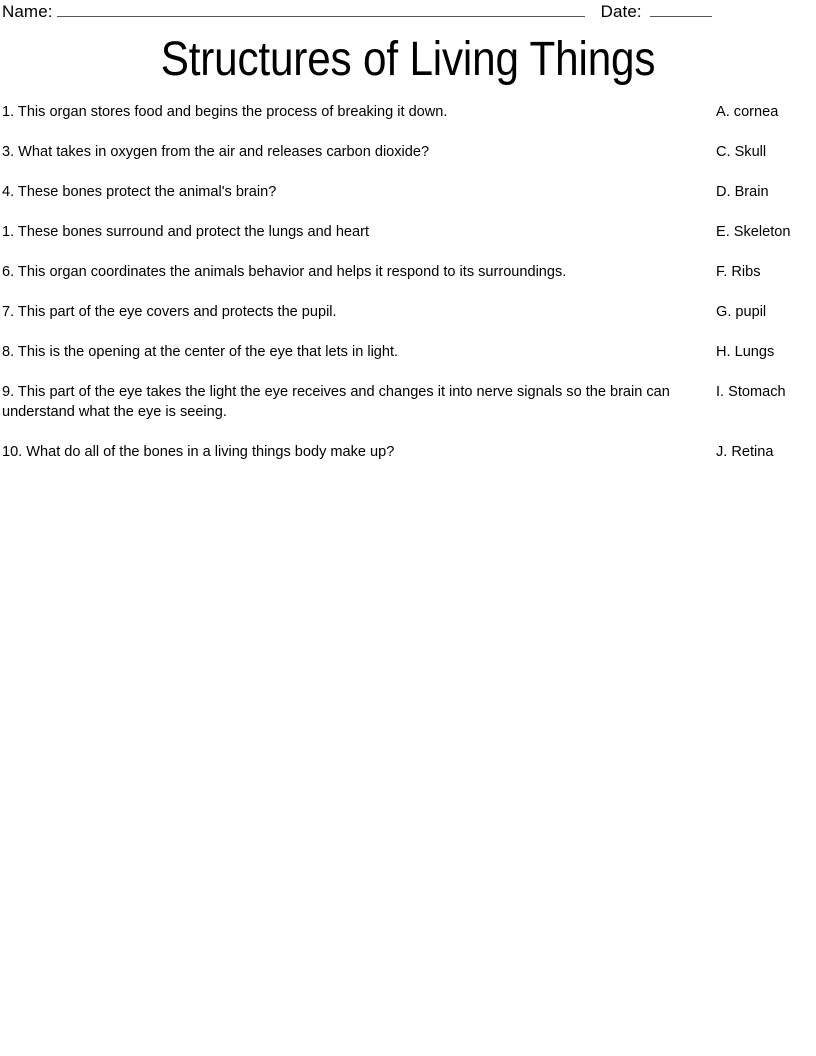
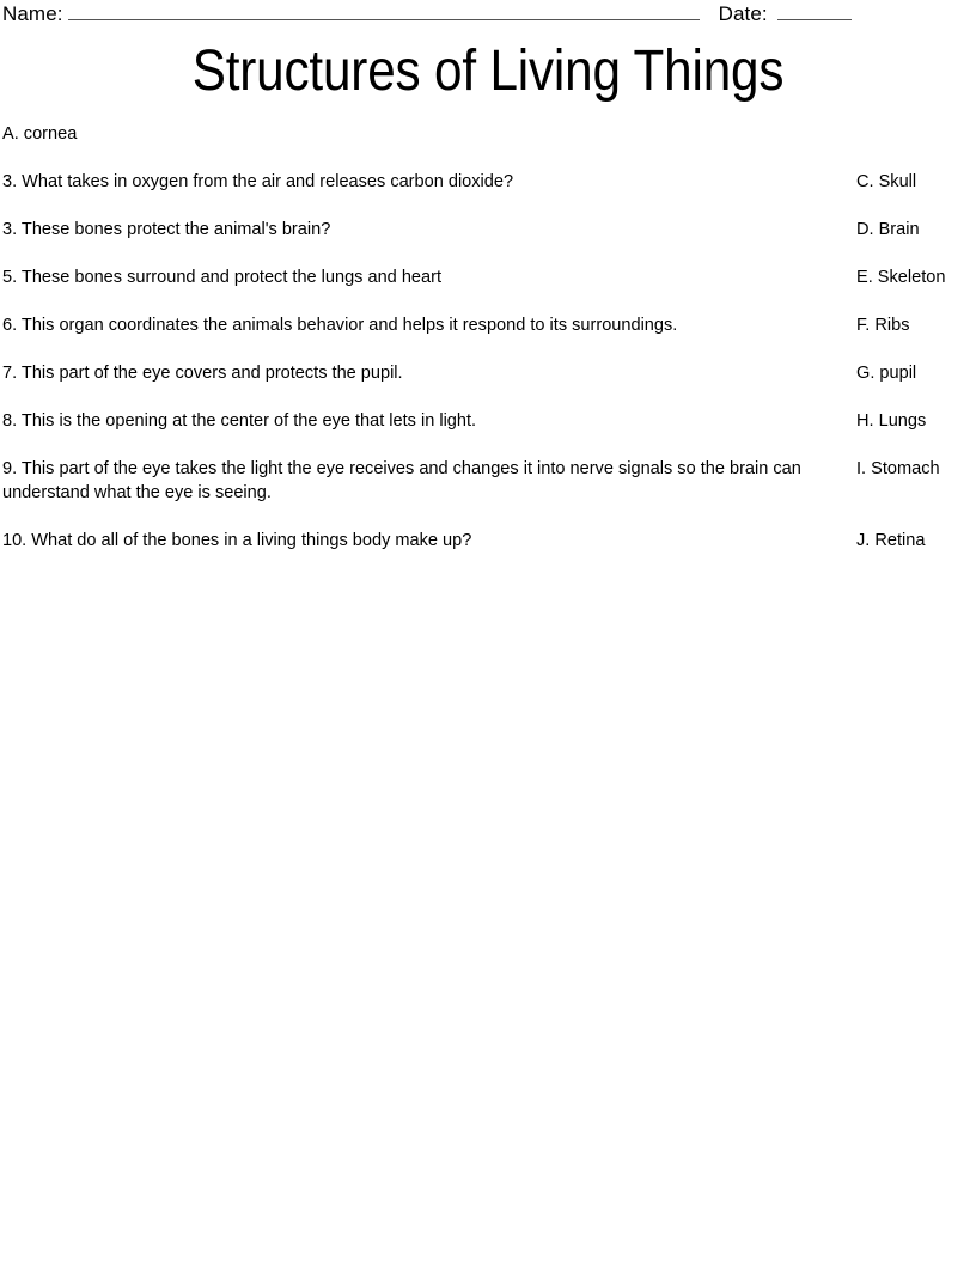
  Name:
  Date:
  Structures of Living Things
- 1. This organ stores food and begins the process of breaking it down.
  A. cornea
  3. What takes in oxygen from the air and releases carbon dioxide?
  C. Skull
- 4. These bones protect the animal's brain?
+ 3. These bones protect the animal's brain?
  D. Brain
- 1. These bones surround and protect the lungs and heart
+ 5. These bones surround and protect the lungs and heart
  E. Skeleton
  6. This organ coordinates the animals behavior and helps it respond to its surroundings.
  F. Ribs
  7. This part of the eye covers and protects the pupil.
  G. pupil
  8. This is the opening at the center of the eye that lets in light.
  H. Lungs
  9. This part of the eye takes the light the eye receives and changes it into nerve signals so the brain can understand what the eye is seeing.
  I. Stomach
  10. What do all of the bones in a living things body make up?
  J. Retina
